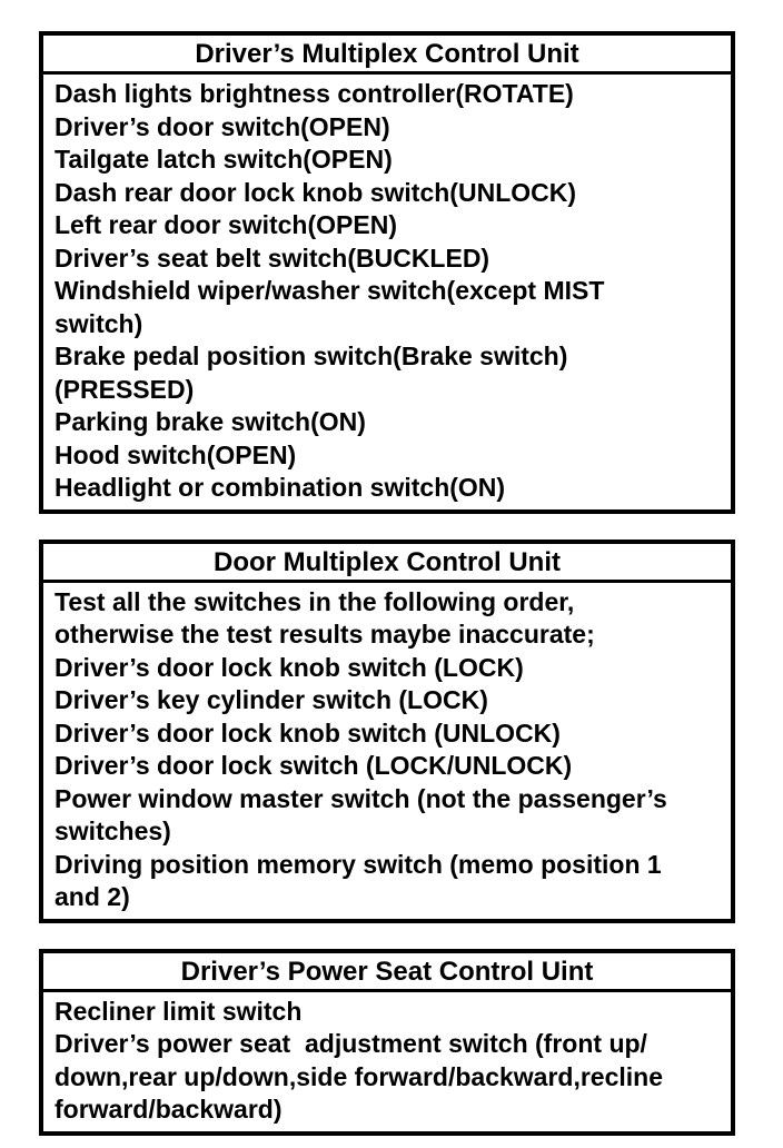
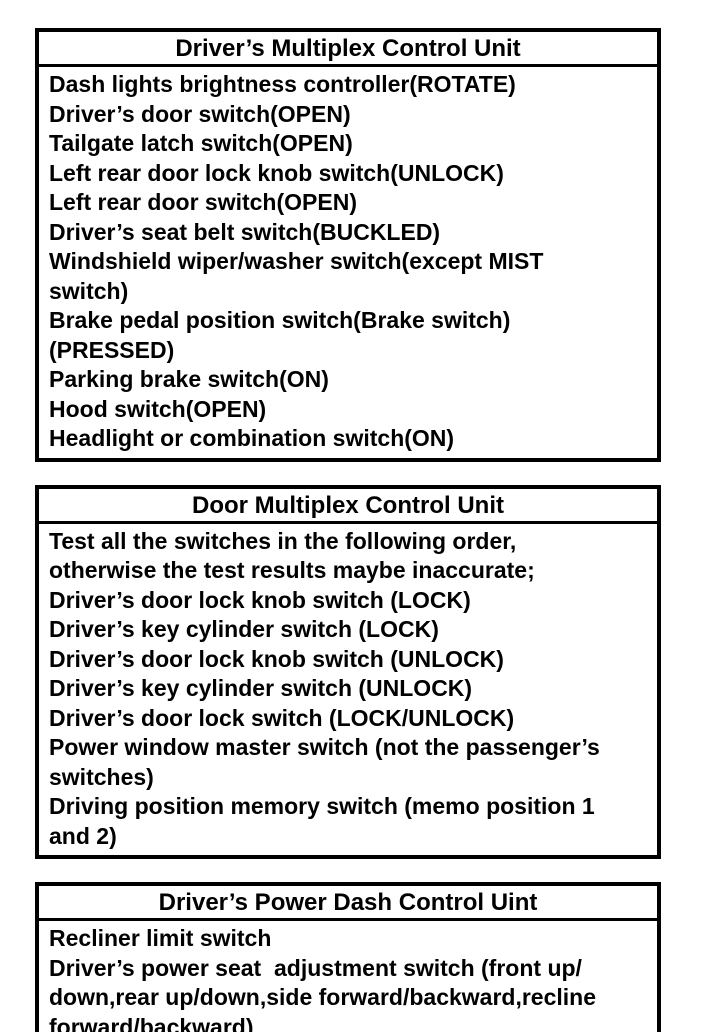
  Driver’s Multiplex Control Unit
  Dash lights brightness controller(ROTATE)
  Driver’s door switch(OPEN)
  Tailgate latch switch(OPEN)
- Dash rear door lock knob switch(UNLOCK)
+ Left rear door lock knob switch(UNLOCK)
  Left rear door switch(OPEN)
  Driver’s seat belt switch(BUCKLED)
  Windshield wiper/washer switch(except MIST
  switch)
  Brake pedal position switch(Brake switch)
  (PRESSED)
  Parking brake switch(ON)
  Hood switch(OPEN)
  Headlight or combination switch(ON)
  Door Multiplex Control Unit
  Test all the switches in the following order,
  otherwise the test results maybe inaccurate;
  Driver’s door lock knob switch (LOCK)
  Driver’s key cylinder switch (LOCK)
  Driver’s door lock knob switch (UNLOCK)
+ Driver’s key cylinder switch (UNLOCK)
  Driver’s door lock switch (LOCK/UNLOCK)
  Power window master switch (not the passenger’s
  switches)
  Driving position memory switch (memo position 1
  and 2)
- Driver’s Power Seat Control Uint
+ Driver’s Power Dash Control Uint
  Recliner limit switch
  Driver’s power seat adjustment switch (front up/
  down,rear up/down,side forward/backward,recline
  forward/backward)
